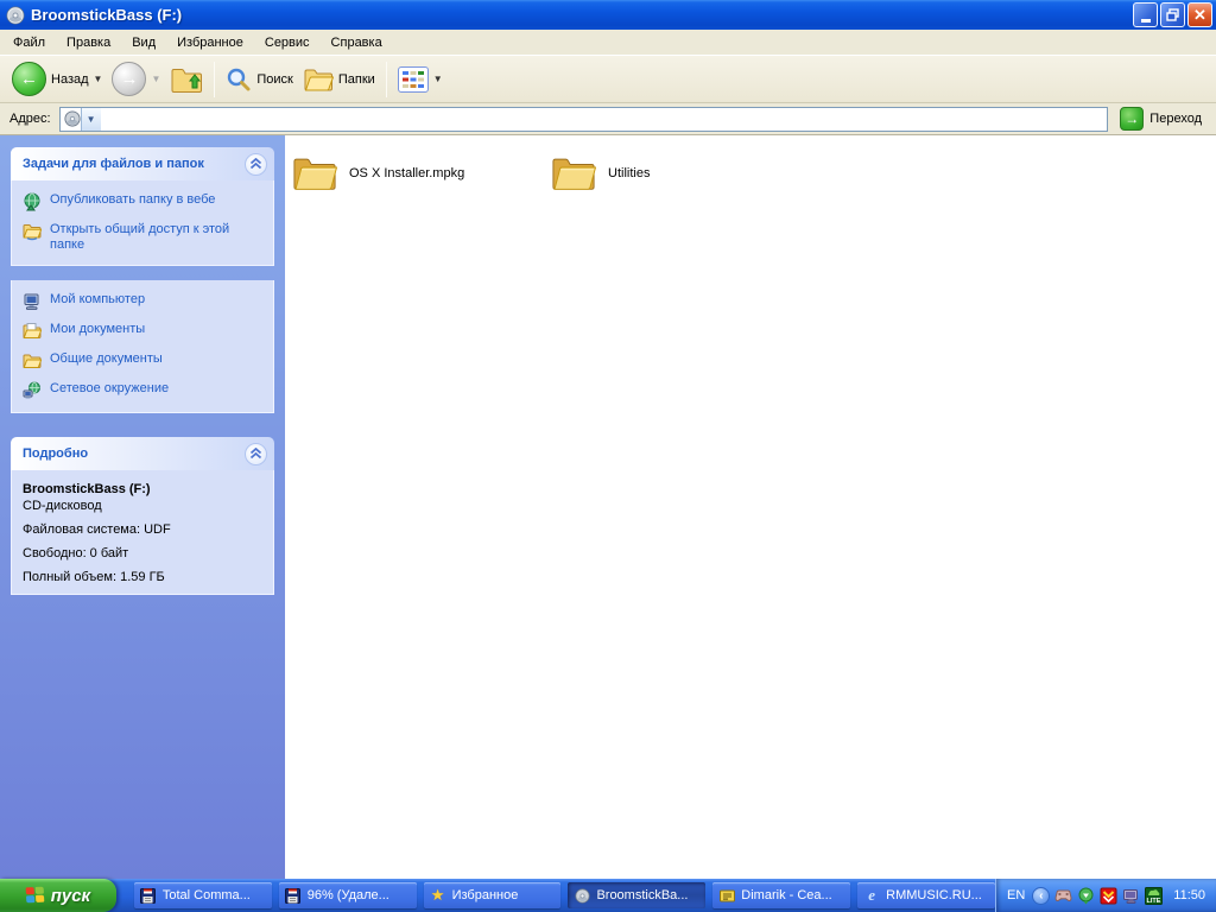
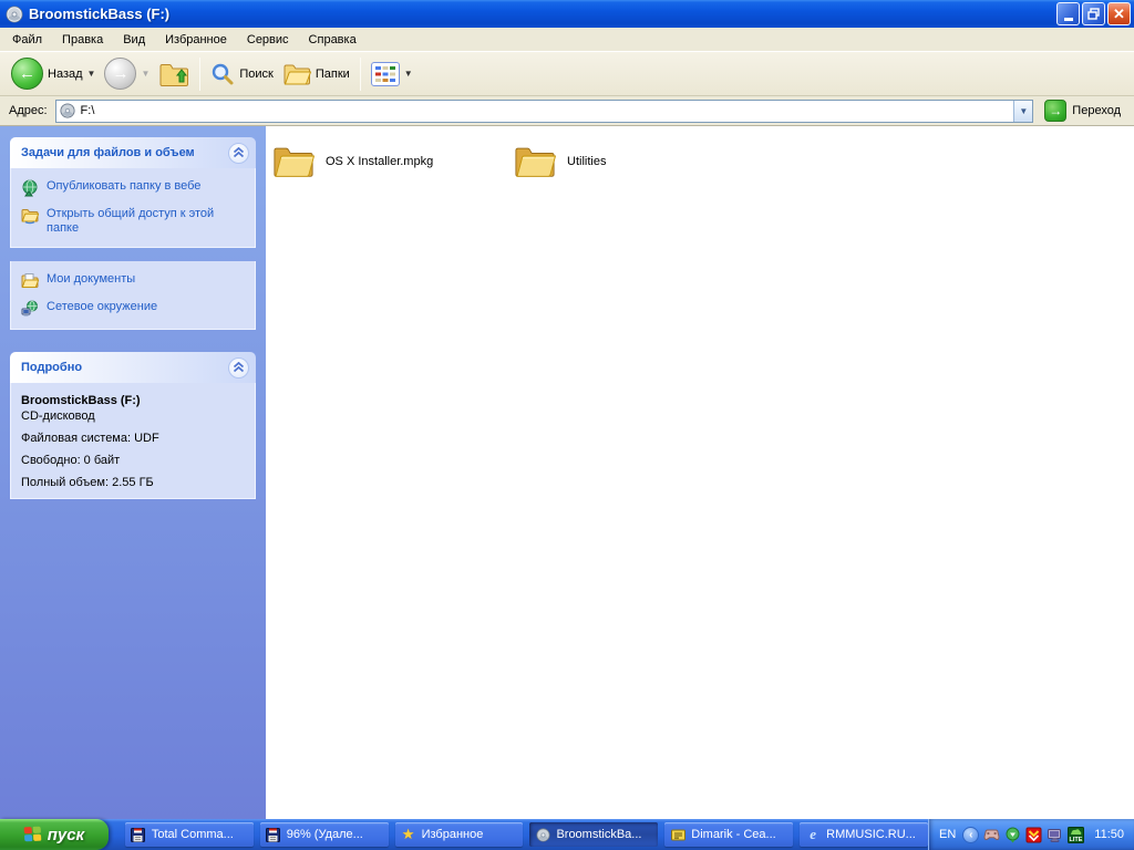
  BroomstickBass (F:)
  ✕
  Файл
  Правка
  Вид
  Избранное
  Сервис
  Справка
  ←
  Назад
  ▼
  →
  ▼
  Поиск
  Папки
  ▼
  Адрес:
+ F:\
  ▼
  →
  Переход
- Задачи для файлов и папок
+ Задачи для файлов и объем
  Опубликовать папку в вебе
  Открыть общий доступ к этой папке
- Мой компьютер
  Мои документы
- Общие документы
  Сетевое окружение
  Подробно
  BroomstickBass (F:)
  CD-дисковод
  Файловая система: UDF
  Свободно: 0 байт
- Полный объем: 1.59 ГБ
+ Полный объем: 2.55 ГБ
  OS X Installer.mpkg
  Utilities
  пуск
  Total Comma...
  96% (Удале...
  ★
  Избранное
  BroomstickBa...
  Dimarik - Cea...
  e
  RMMUSIC.RU...
  EN
  ‹
  11:50
